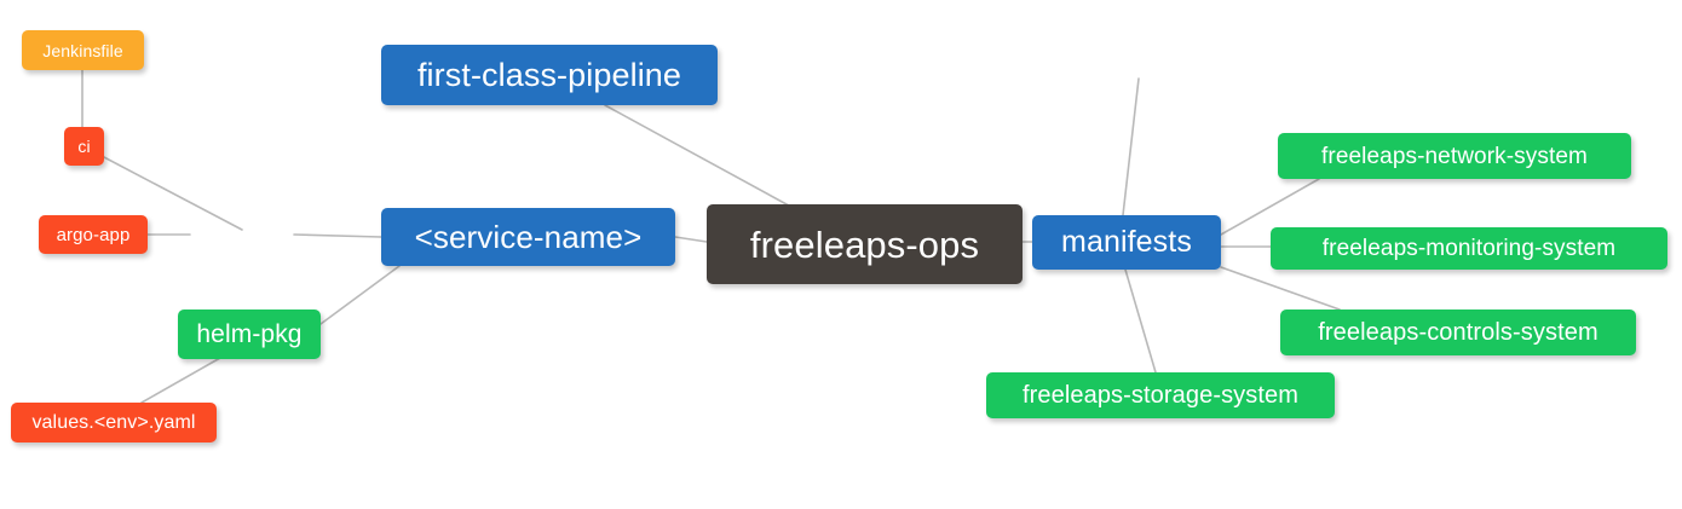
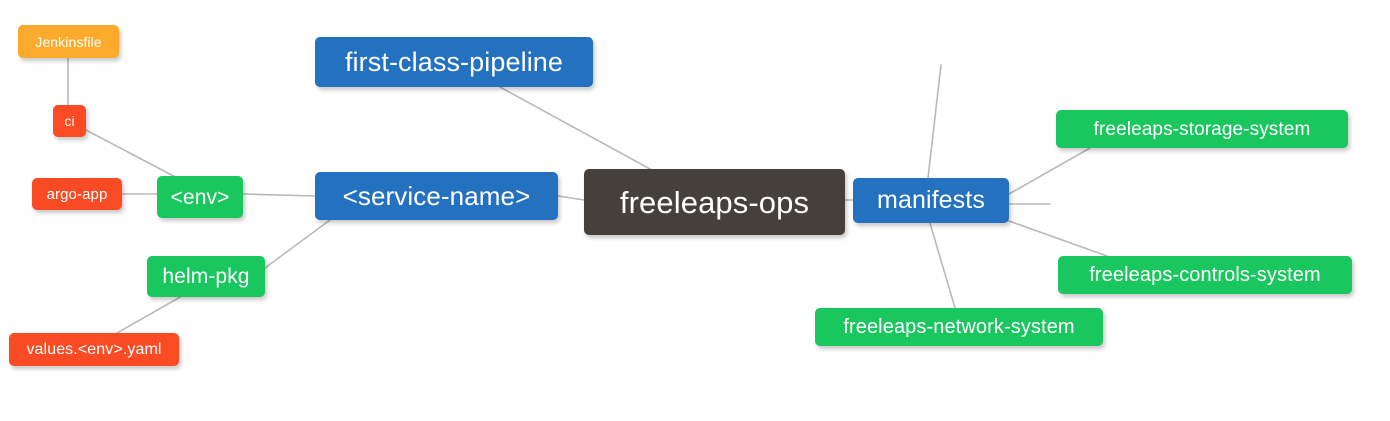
  Jenkinsfile
  ci
  argo-app
+ <env>
  helm-pkg
  values.<env>.yaml
  first-class-pipeline
  <service-name>
  freeleaps-ops
  manifests
- freeleaps-network-system
+ freeleaps-storage-system
- freeleaps-monitoring-system
  freeleaps-controls-system
- freeleaps-storage-system
+ freeleaps-network-system
